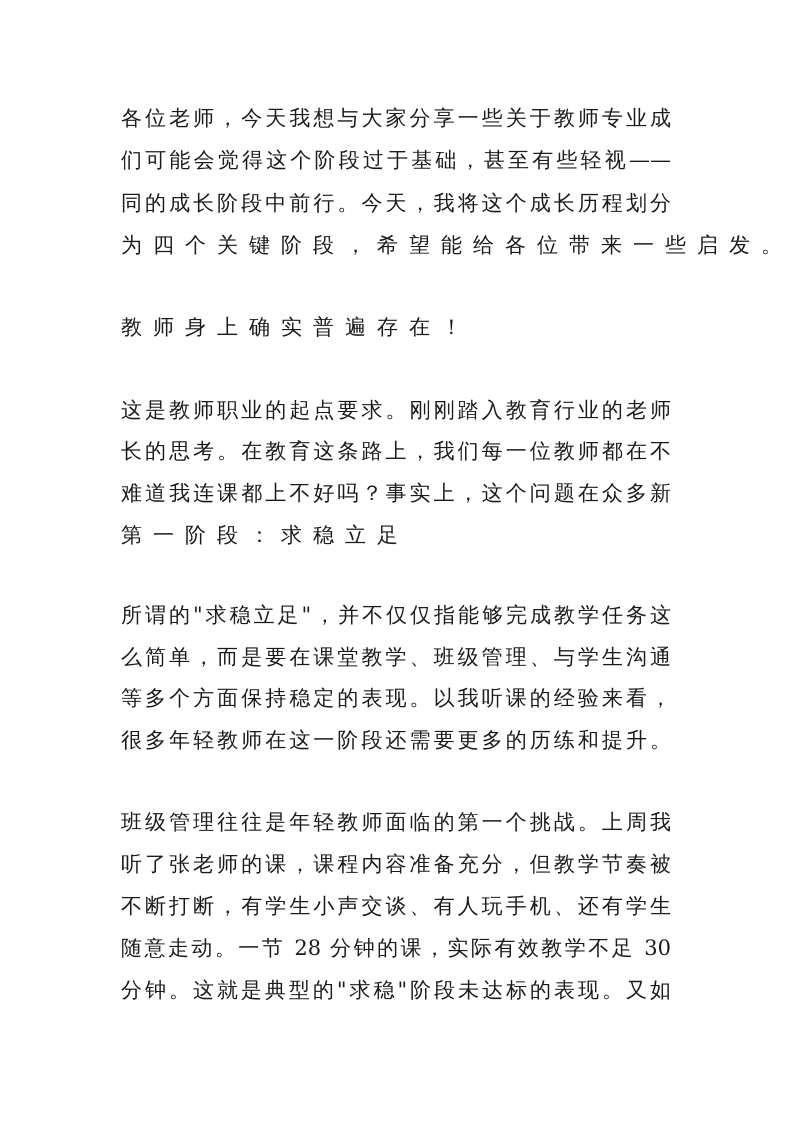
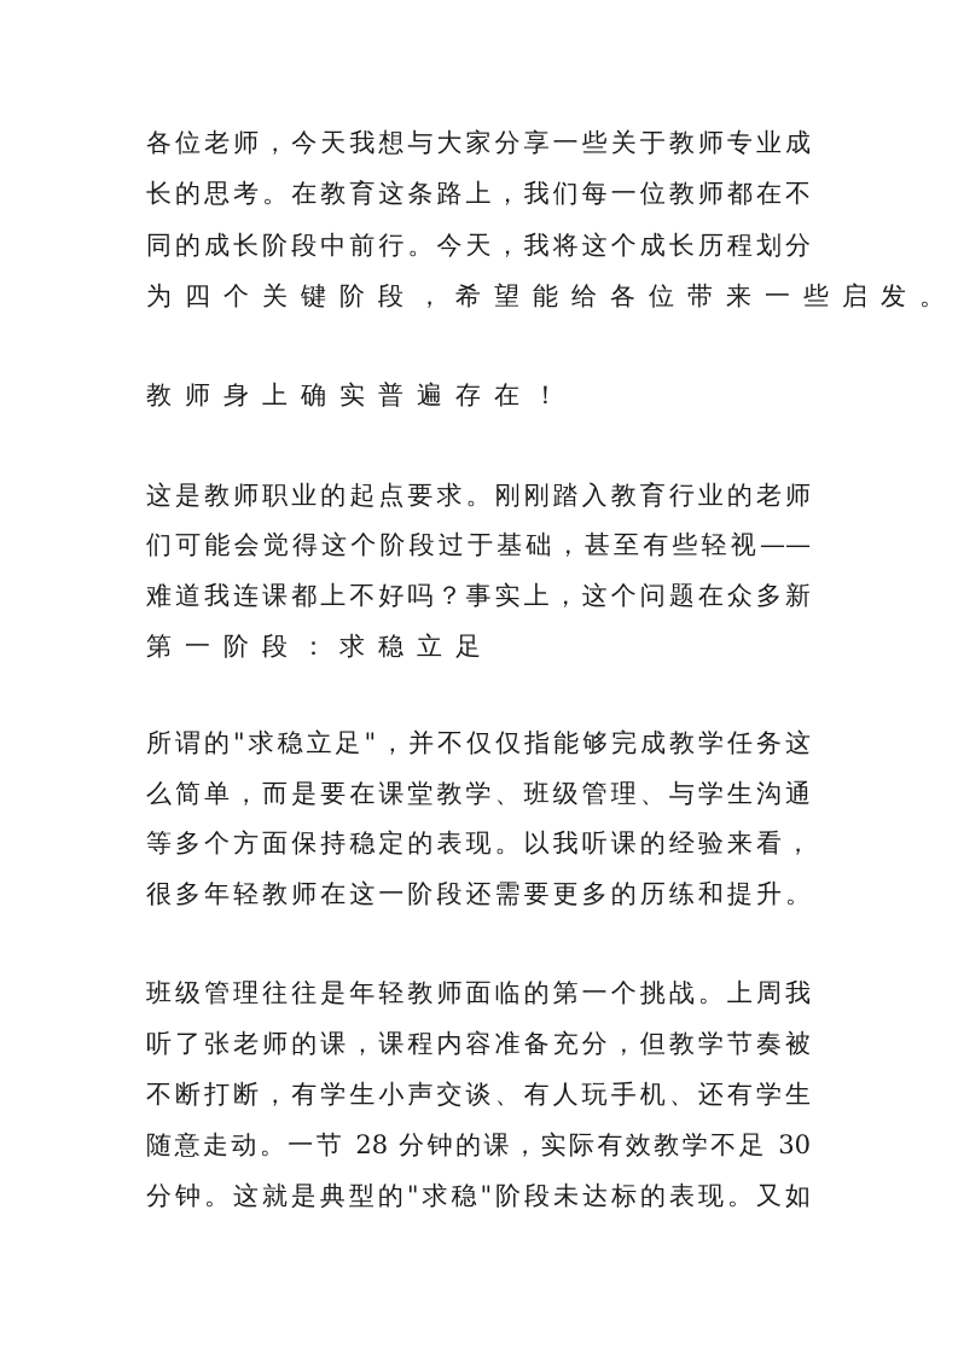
  各位老师，今天我想与大家分享一些关于教师专业成
- 们可能会觉得这个阶段过于基础，甚至有些轻视——
+ 长的思考。在教育这条路上，我们每一位教师都在不
  同的成长阶段中前行。今天，我将这个成长历程划分
  为四个关键阶段，希望能给各位带来一些启发。
  教师身上确实普遍存在！
  这是教师职业的起点要求。刚刚踏入教育行业的老师
- 长的思考。在教育这条路上，我们每一位教师都在不
+ 们可能会觉得这个阶段过于基础，甚至有些轻视——
  难道我连课都上不好吗？事实上，这个问题在众多新
  第一阶段：求稳立足
  所谓的"求稳立足"，并不仅仅指能够完成教学任务这
  么简单，而是要在课堂教学、班级管理、与学生沟通
  等多个方面保持稳定的表现。以我听课的经验来看，
  很多年轻教师在这一阶段还需要更多的历练和提升。
  班级管理往往是年轻教师面临的第一个挑战。上周我
  听了张老师的课，课程内容准备充分，但教学节奏被
  不断打断，有学生小声交谈、有人玩手机、还有学生
  随意走动。一节 28 分钟的课，实际有效教学不足 30
  分钟。这就是典型的"求稳"阶段未达标的表现。又如
